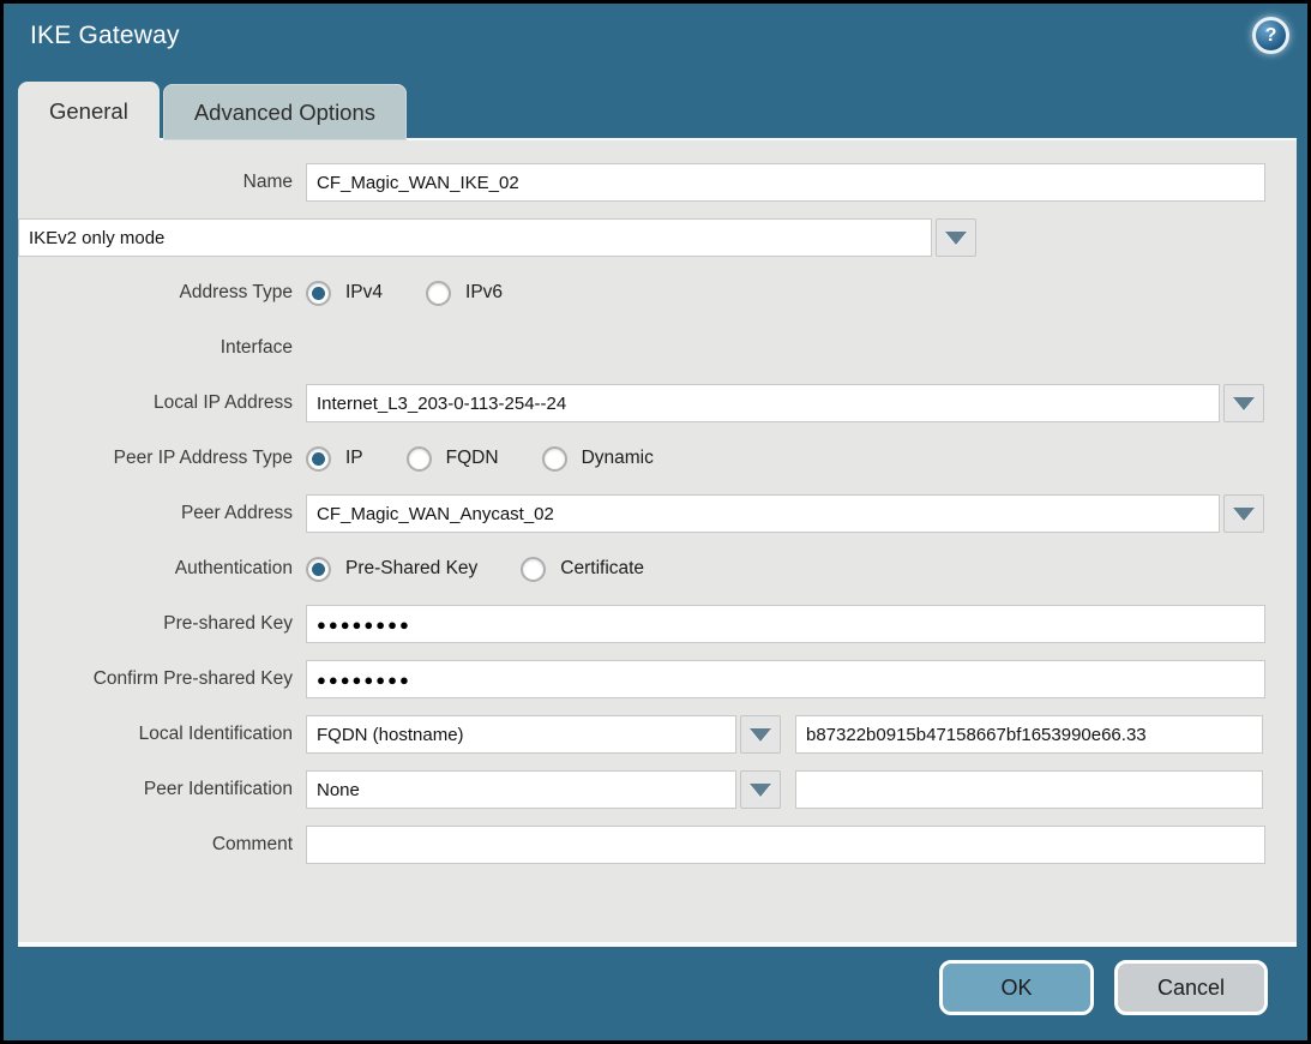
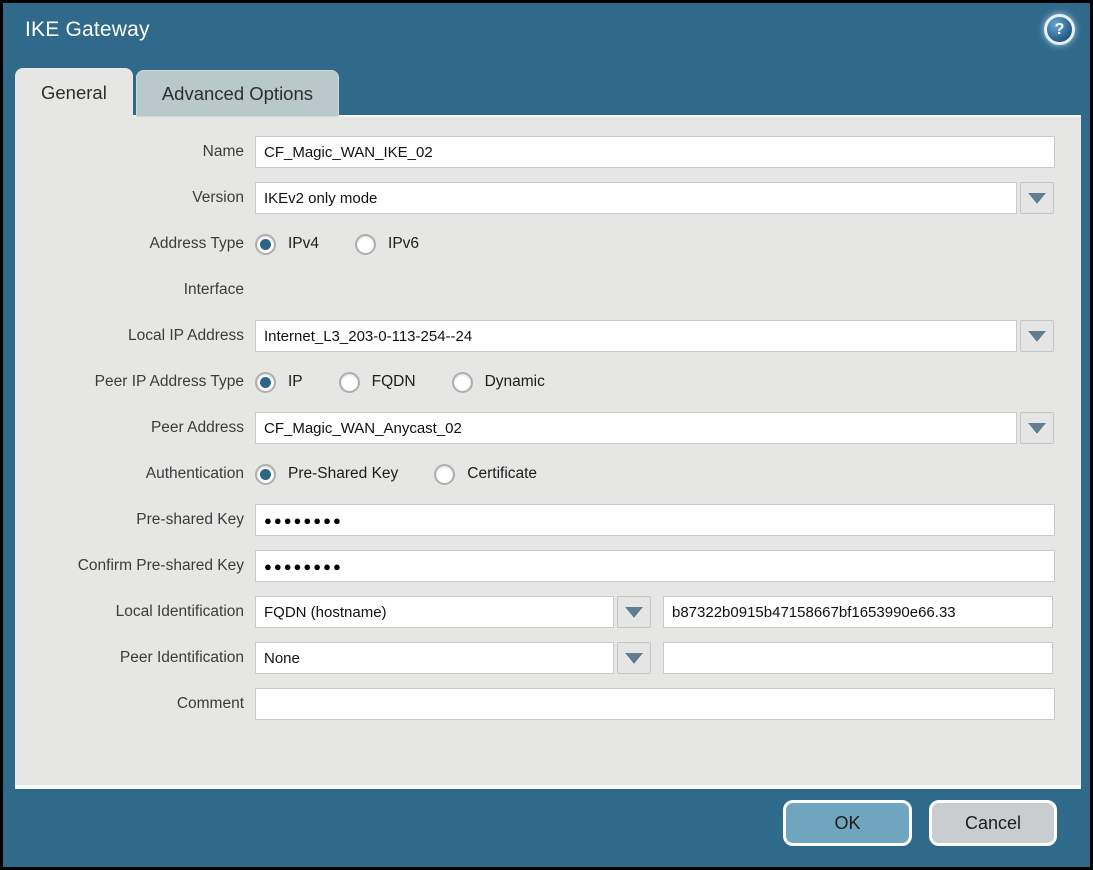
  IKE Gateway
  ?
  General
  Advanced Options
  Name
  CF_Magic_WAN_IKE_02
+ Version
  IKEv2 only mode
  Address Type
  IPv4
  IPv6
  Interface
  Local IP Address
  Internet_L3_203-0-113-254--24
  Peer IP Address Type
  IP
  FQDN
  Dynamic
  Peer Address
  CF_Magic_WAN_Anycast_02
  Authentication
  Pre-Shared Key
  Certificate
  Pre-shared Key
  ●●●●●●●●
  Confirm Pre-shared Key
  ●●●●●●●●
  Local Identification
  FQDN (hostname)
  b87322b0915b47158667bf1653990e66.33
  Peer Identification
  None
  Comment
  OK
  Cancel
